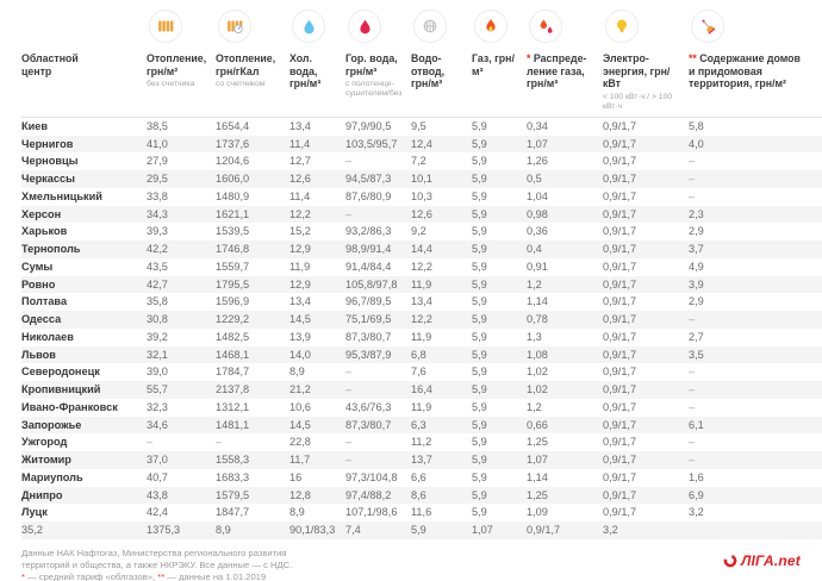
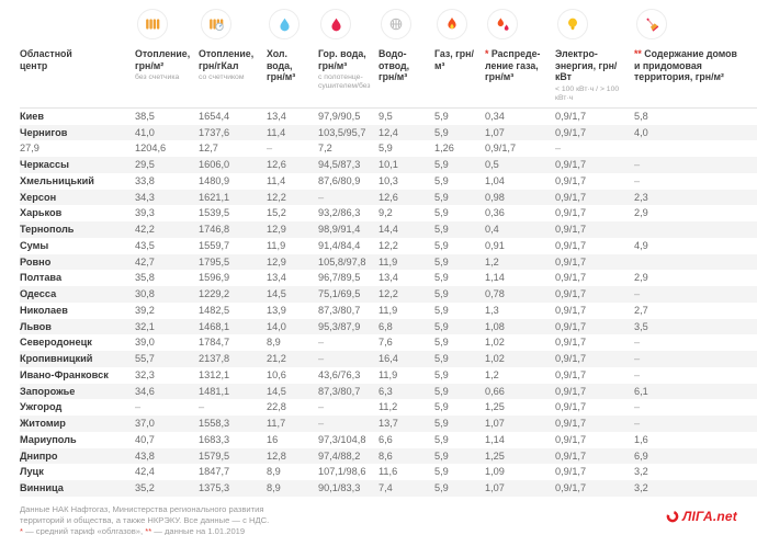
  Областной центр
  Отопление, грн/м²
  Отопление, грн/гКал
  Хол. вода, грн/м³
  Гор. вода, грн/м³
  Водо-отвод, грн/м³
  Газ, грн/м³
  * Распреде-ление газа, грн/м³
  Электро-энергия, грн/кВт
  ** Содержание домов и придомовая территория, грн/м²
  Киев
  38,5
  1654,4
  13,4
  97,9/90,5
  9,5
  5,9
  0,34
  0,9/1,7
  5,8
  Чернигов
  41,0
  1737,6
  11,4
  103,5/95,7
  12,4
  5,9
  1,07
  0,9/1,7
  4,0
- Черновцы
  27,9
  1204,6
  12,7
  –
  7,2
  5,9
  1,26
  0,9/1,7
  –
  Черкассы
  29,5
  1606,0
  12,6
  94,5/87,3
  10,1
  5,9
  0,5
  0,9/1,7
  –
  Хмельницький
  33,8
  1480,9
  11,4
  87,6/80,9
  10,3
  5,9
  1,04
  0,9/1,7
  –
  Херсон
  34,3
  1621,1
  12,2
  –
  12,6
  5,9
  0,98
  0,9/1,7
  2,3
  Харьков
  39,3
  1539,5
  15,2
  93,2/86,3
  9,2
  5,9
  0,36
  0,9/1,7
  2,9
  Тернополь
  42,2
  1746,8
  12,9
  98,9/91,4
  14,4
  5,9
  0,4
  0,9/1,7
- 3,7
  Сумы
  43,5
  1559,7
  11,9
  91,4/84,4
  12,2
  5,9
  0,91
  0,9/1,7
  4,9
  Ровно
  42,7
  1795,5
  12,9
  105,8/97,8
  11,9
  5,9
  1,2
  0,9/1,7
- 3,9
  Полтава
  35,8
  1596,9
  13,4
  96,7/89,5
  13,4
  5,9
  1,14
  0,9/1,7
  2,9
  Одесса
  30,8
  1229,2
  14,5
  75,1/69,5
  12,2
  5,9
  0,78
  0,9/1,7
  –
  Николаев
  39,2
  1482,5
  13,9
  87,3/80,7
  11,9
  5,9
  1,3
  0,9/1,7
  2,7
  Львов
  32,1
  1468,1
  14,0
  95,3/87,9
  6,8
  5,9
  1,08
  0,9/1,7
  3,5
  Северодонецк
  39,0
  1784,7
  8,9
  –
  7,6
  5,9
  1,02
  0,9/1,7
  –
  Кропивницкий
  55,7
  2137,8
  21,2
  –
  16,4
  5,9
  1,02
  0,9/1,7
  –
  Ивано-Франковск
  32,3
  1312,1
  10,6
  43,6/76,3
  11,9
  5,9
  1,2
  0,9/1,7
  –
  Запорожье
  34,6
  1481,1
  14,5
  87,3/80,7
  6,3
  5,9
  0,66
  0,9/1,7
  6,1
  Ужгород
  –
  –
  22,8
  –
  11,2
  5,9
  1,25
  0,9/1,7
  –
  Житомир
  37,0
  1558,3
  11,7
  –
  13,7
  5,9
  1,07
  0,9/1,7
  –
  Мариуполь
  40,7
  1683,3
  16
  97,3/104,8
  6,6
  5,9
  1,14
  0,9/1,7
  1,6
  Днипро
  43,8
  1579,5
  12,8
  97,4/88,2
  8,6
  5,9
  1,25
  0,9/1,7
  6,9
  Луцк
  42,4
  1847,7
  8,9
  107,1/98,6
  11,6
  5,9
  1,09
  0,9/1,7
  3,2
+ Винница
  35,2
  1375,3
  8,9
  90,1/83,3
  7,4
  5,9
  1,07
  0,9/1,7
  3,2
  Данные НАК Нафтогаз, Министерства регионального развития
  территорий и общества, а также НКРЭКУ. Все данные — с НДС.
  * — средний тариф «облгазов», ** — данные на 1.01.2019
  ЛІГА.net
